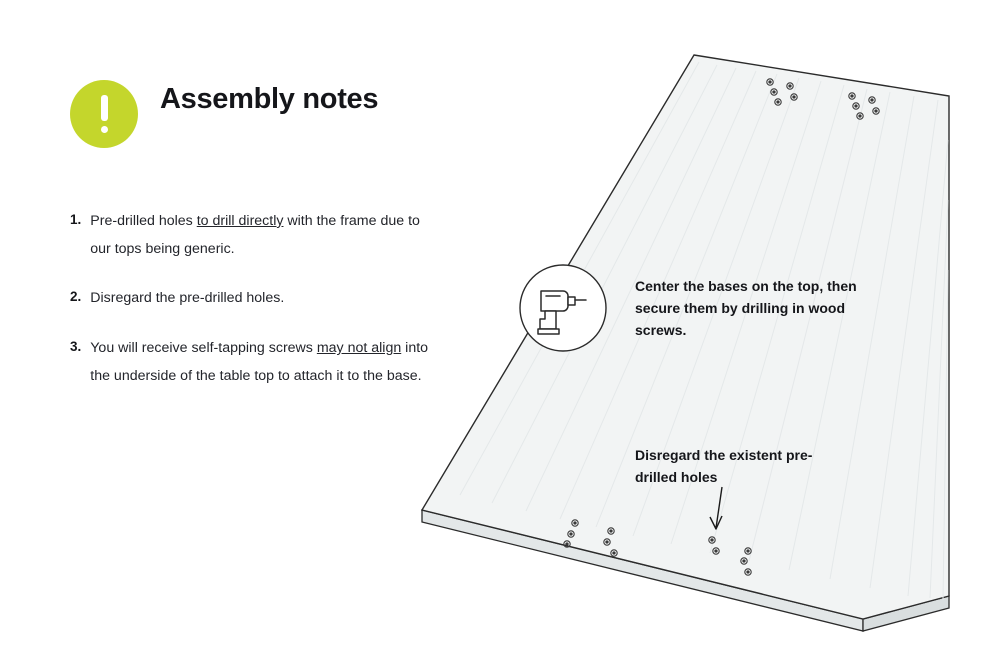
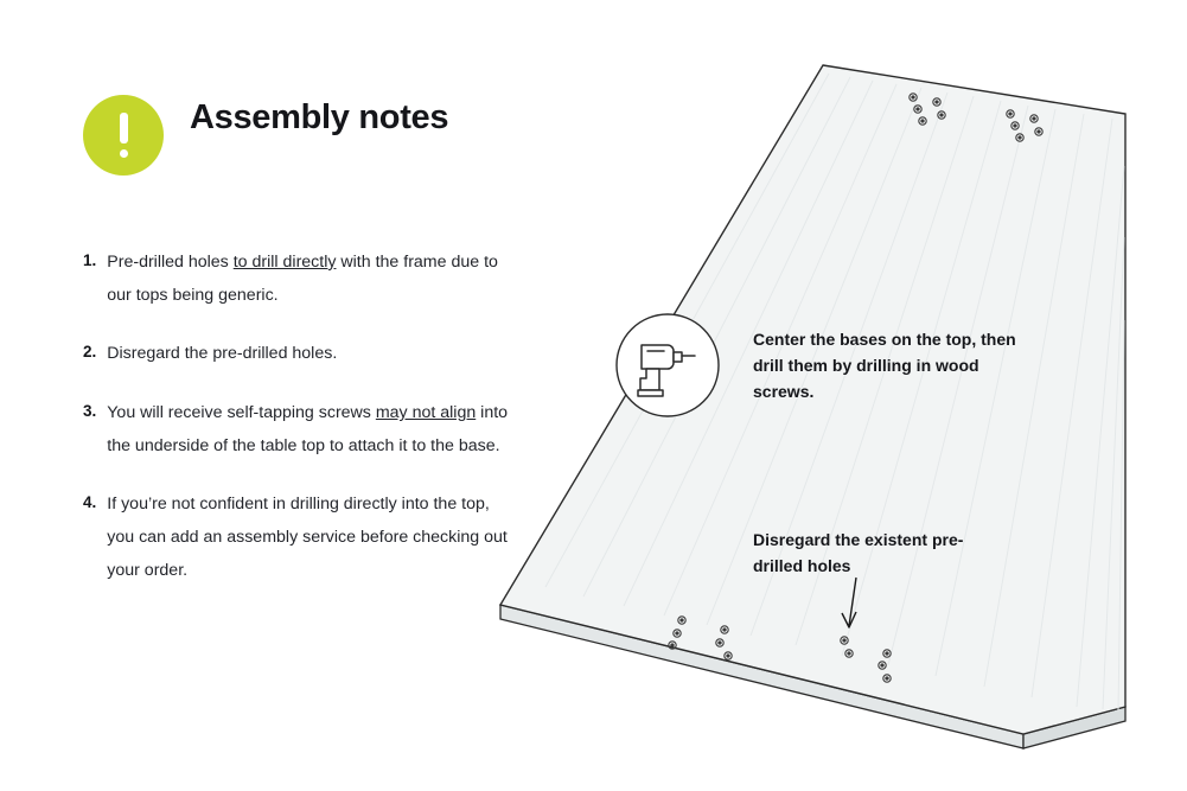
  Assembly notes
  1.
  Pre-drilled holes to drill directly with the frame due to our tops being generic.
  2.
  Disregard the pre-drilled holes.
  3.
  You will receive self-tapping screws may not align into the underside of the table top to attach it to the base.
+ 4.
+ If you’re not confident in drilling directly into the top, you can add an assembly service before checking out your order.
- Center the bases on the top, then secure them by drilling in wood screws.
+ Center the bases on the top, then drill them by drilling in wood screws.
  Disregard the existent pre-drilled holes
